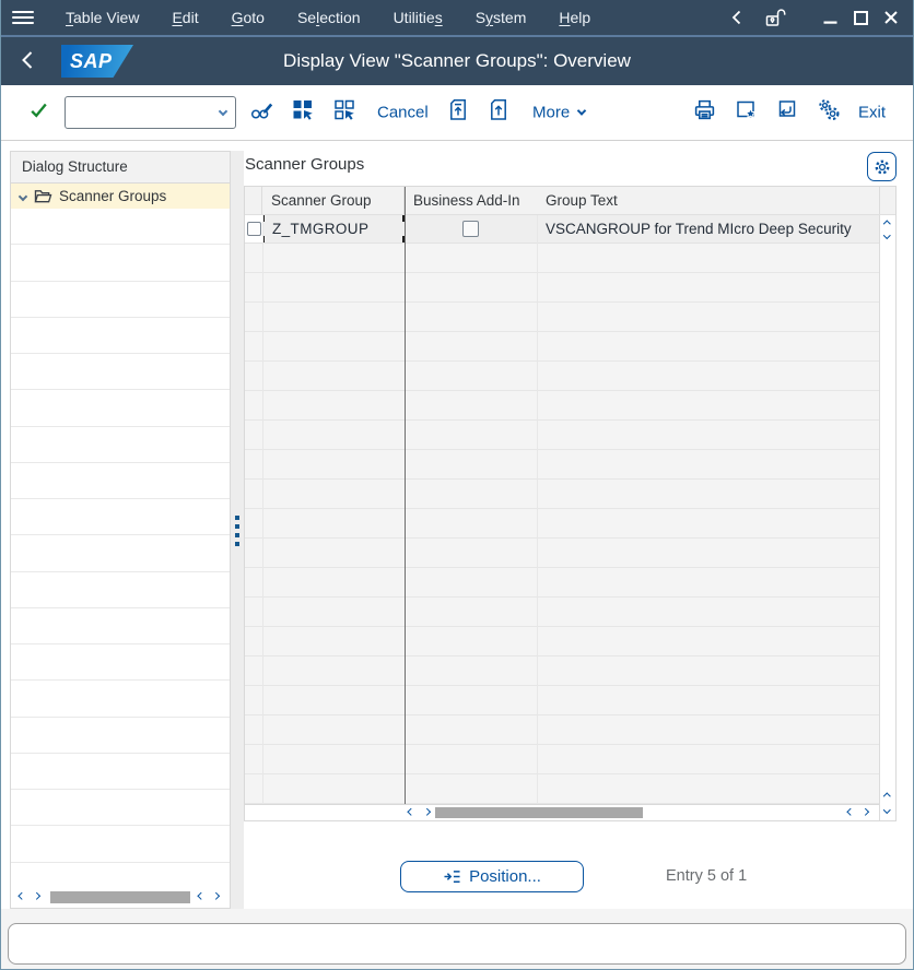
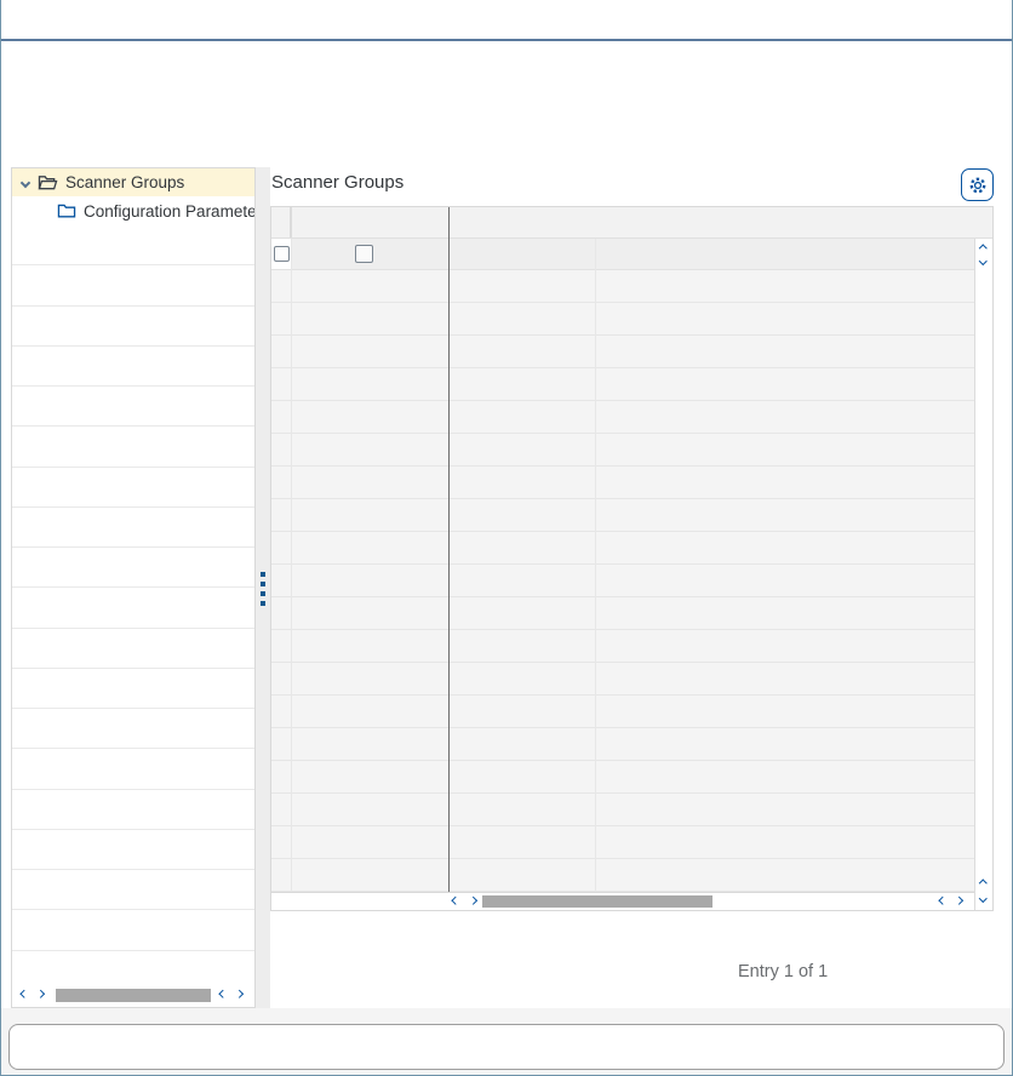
- Table View
- Edit
- Goto
- Selection
- Utilities
- System
- Help
- Display View "Scanner Groups": Overview
- SAP
- Cancel
- More
- Exit
- Dialog Structure
  Scanner Groups
+ Configuration Paramete
  Scanner Groups
- Scanner Group
- Business Add-In
- Group Text
- Z_TMGROUP
- VSCANGROUP for Trend MIcro Deep Security
- Position...
- Entry 5 of 1
+ Entry 1 of 1
